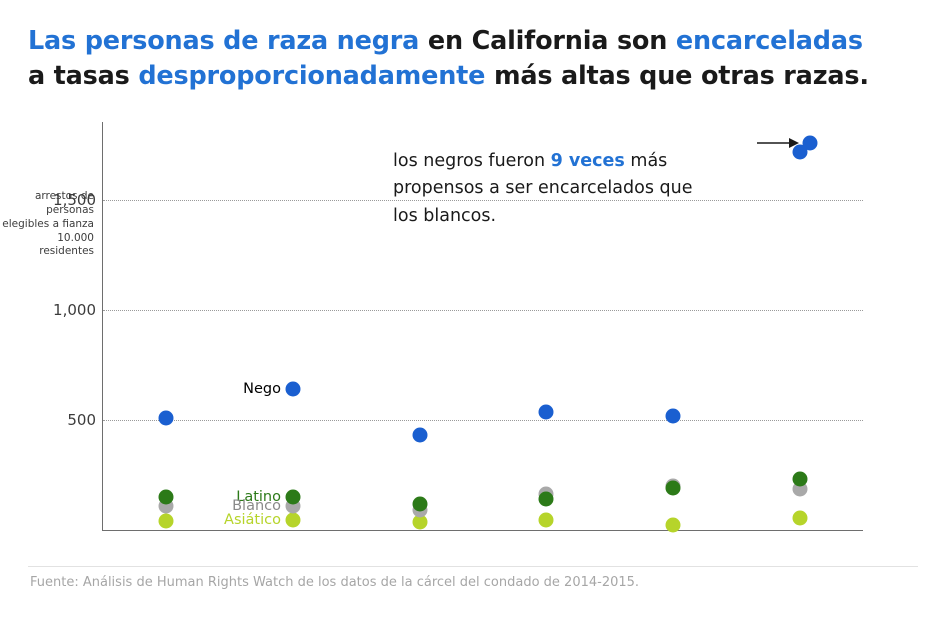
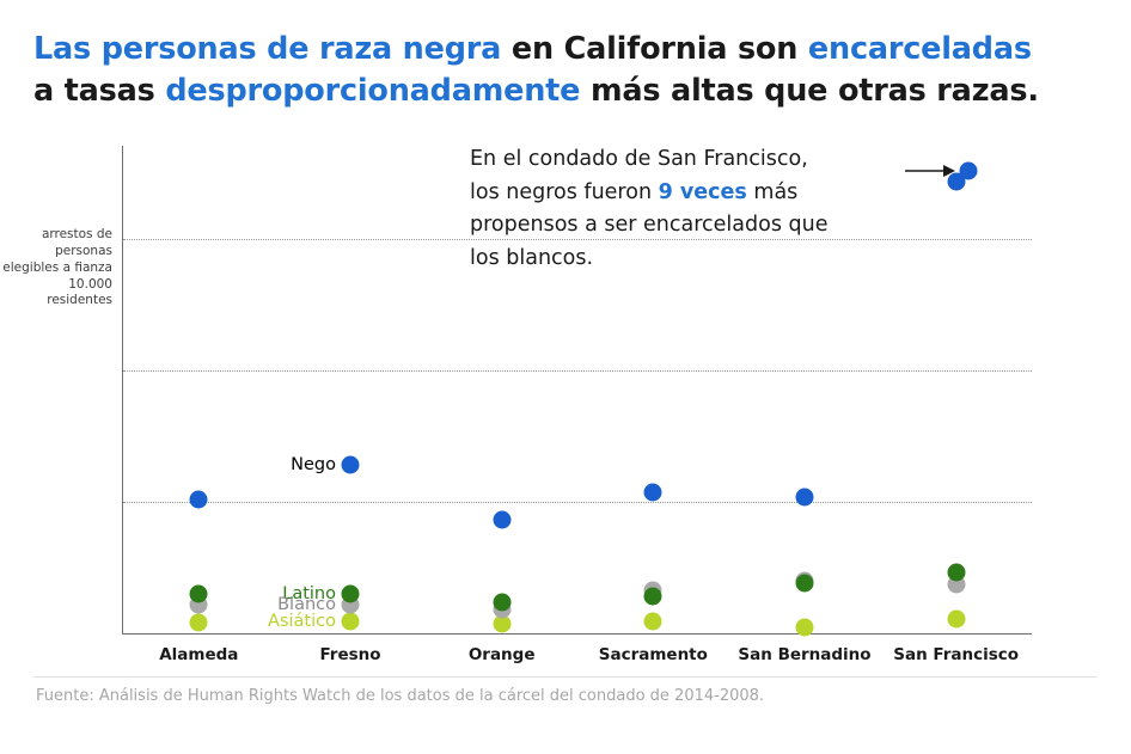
  Las personas de raza negra en California son encarceladas
  a tasas desproporcionadamente más altas que otras razas.
  Nego
  Latino
  Blanco
  Asiático
- 500
- 1,000
- 1,500
  arrestos de personas elegibles a fianza 10.000 residentes
+ Alameda
+ Fresno
+ Orange
+ Sacramento
+ San Bernadino
+ San Francisco
+ En el condado de San Francisco,
  los negros fueron 9 veces más
  propensos a ser encarcelados que
  los blancos.
- Fuente: Análisis de Human Rights Watch de los datos de la cárcel del condado de 2014-2015.
+ Fuente: Análisis de Human Rights Watch de los datos de la cárcel del condado de 2014-2008.
